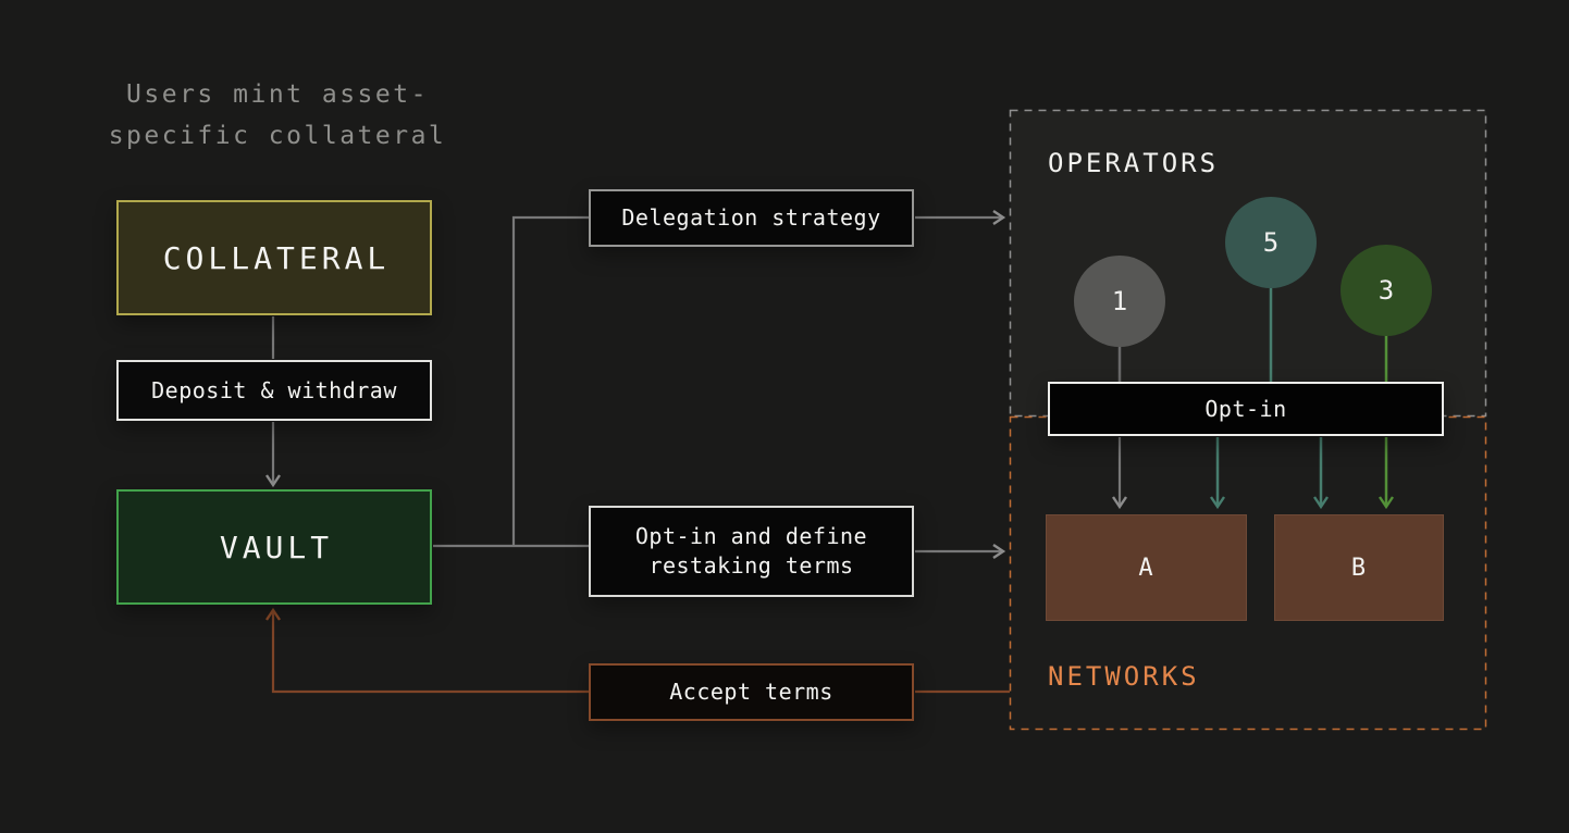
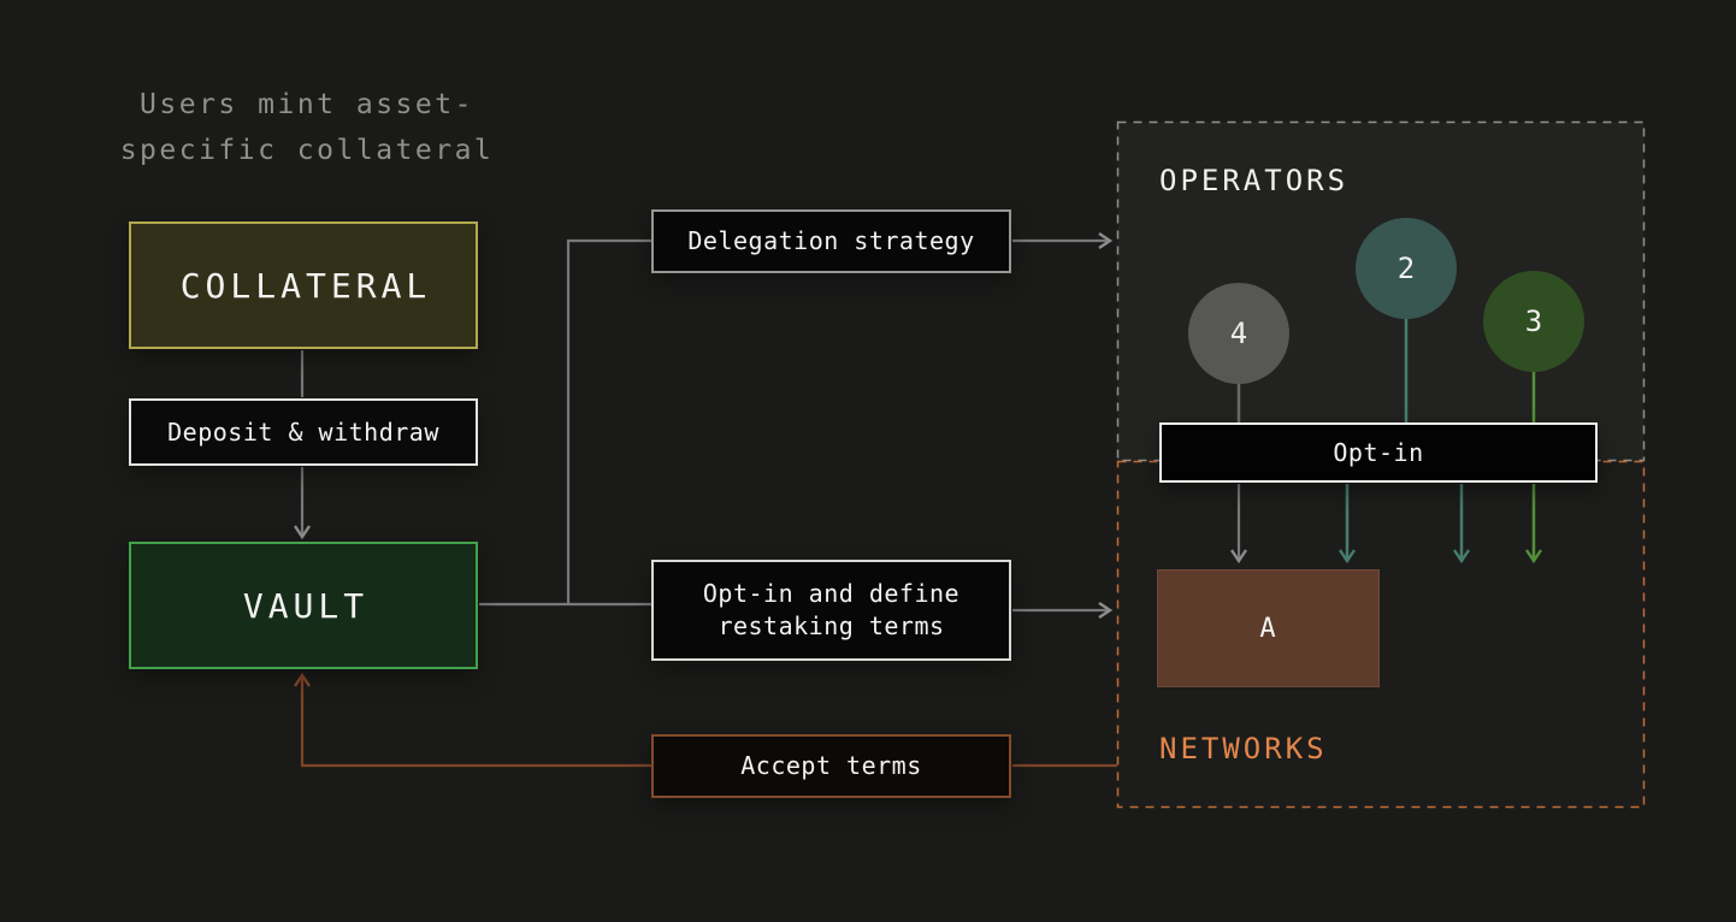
  Users mint asset-
  specific collateral
  OPERATORS
  NETWORKS
  COLLATERAL
  Deposit & withdraw
  VAULT
  Delegation strategy
  Opt-in and define
  restaking terms
  Accept terms
- 1
+ 4
- 5
+ 2
  3
  Opt-in
  A
- B
